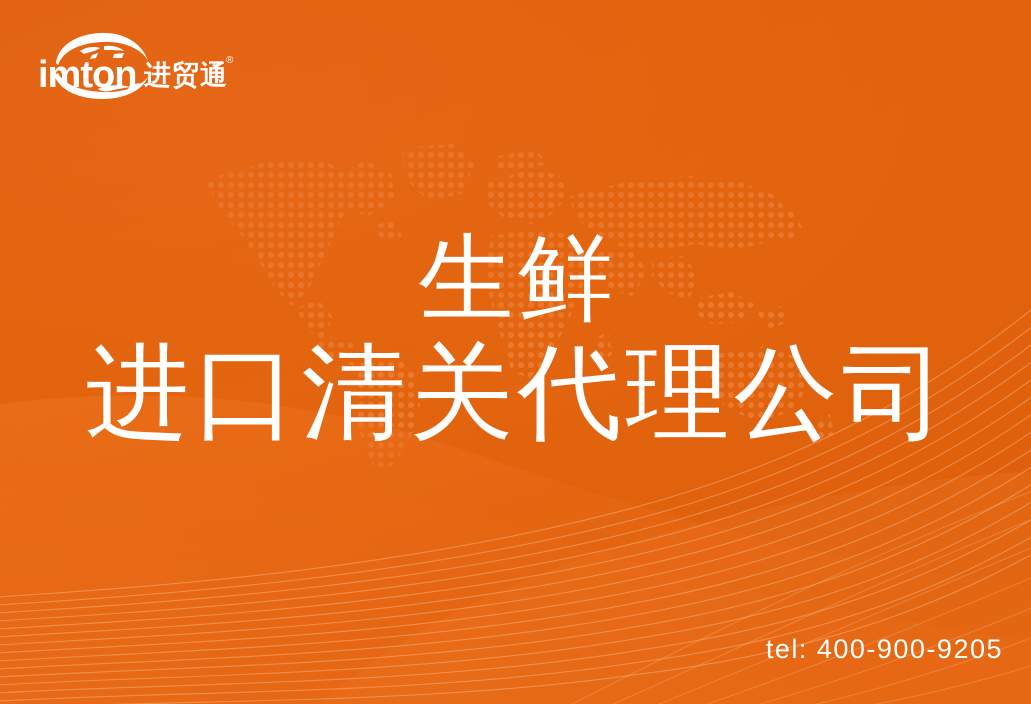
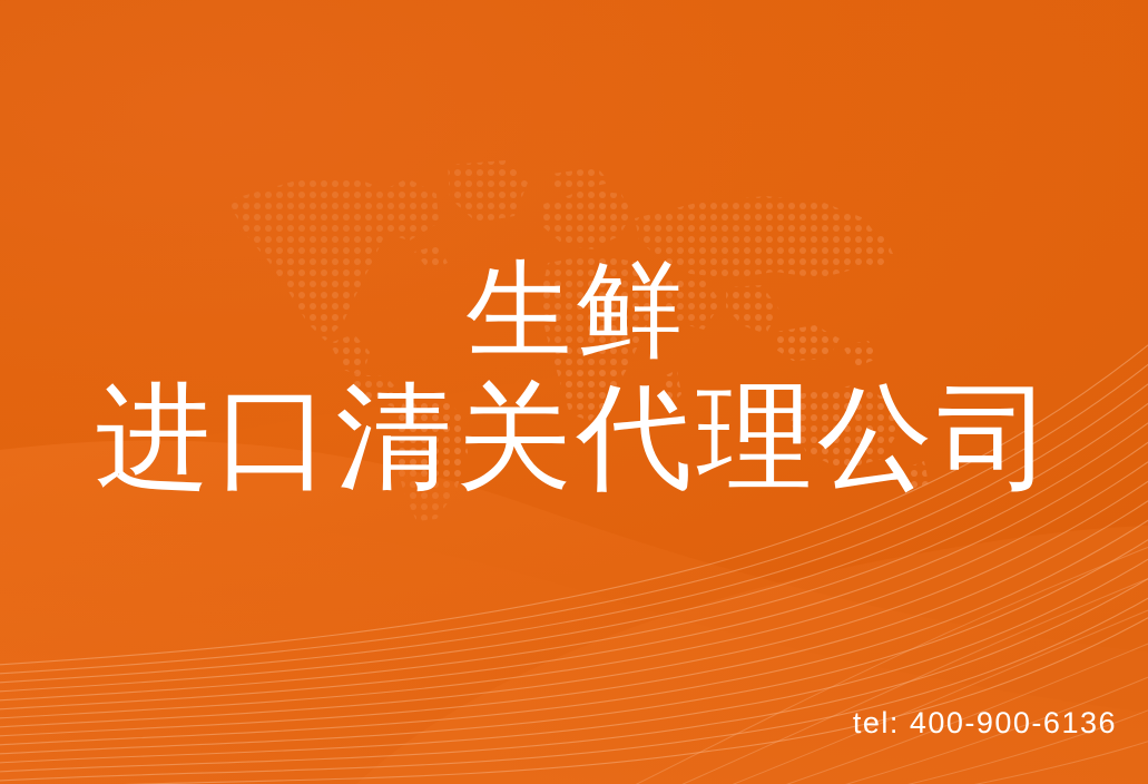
- imton
- 进贸通
- ®
  生鲜
  进口清关代理公司
- tel: 400-900-9205
+ tel: 400-900-6136
